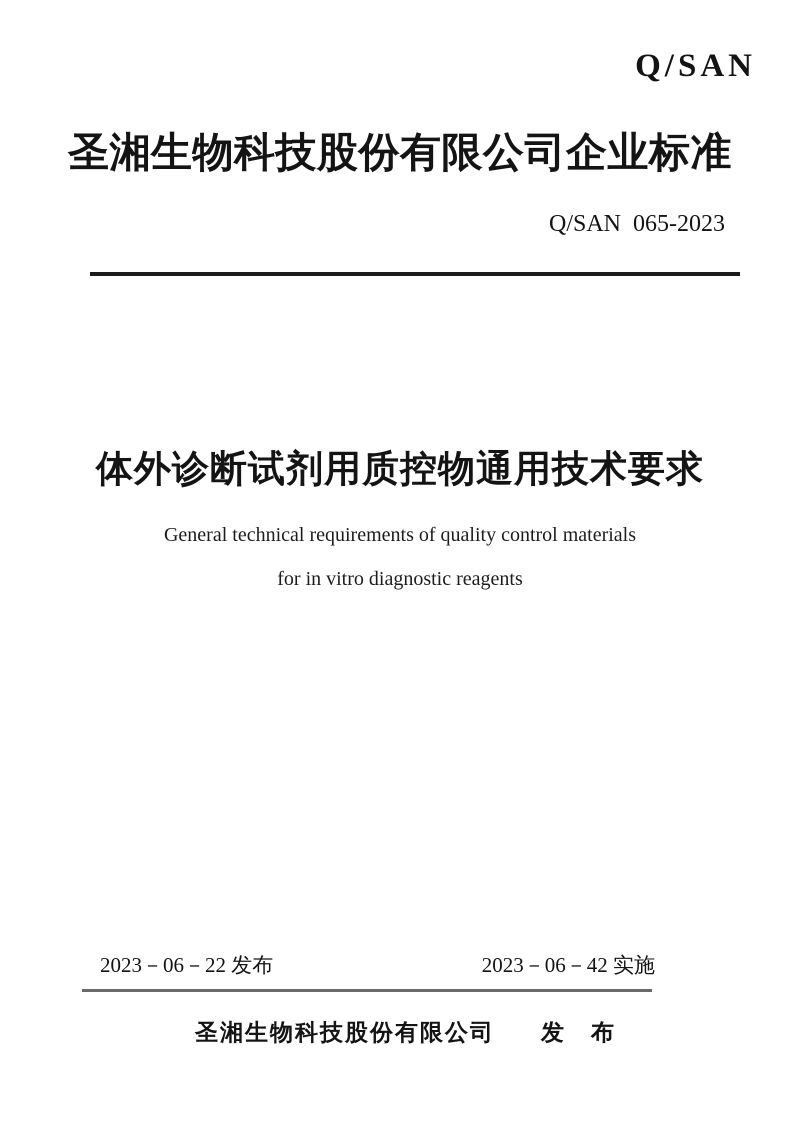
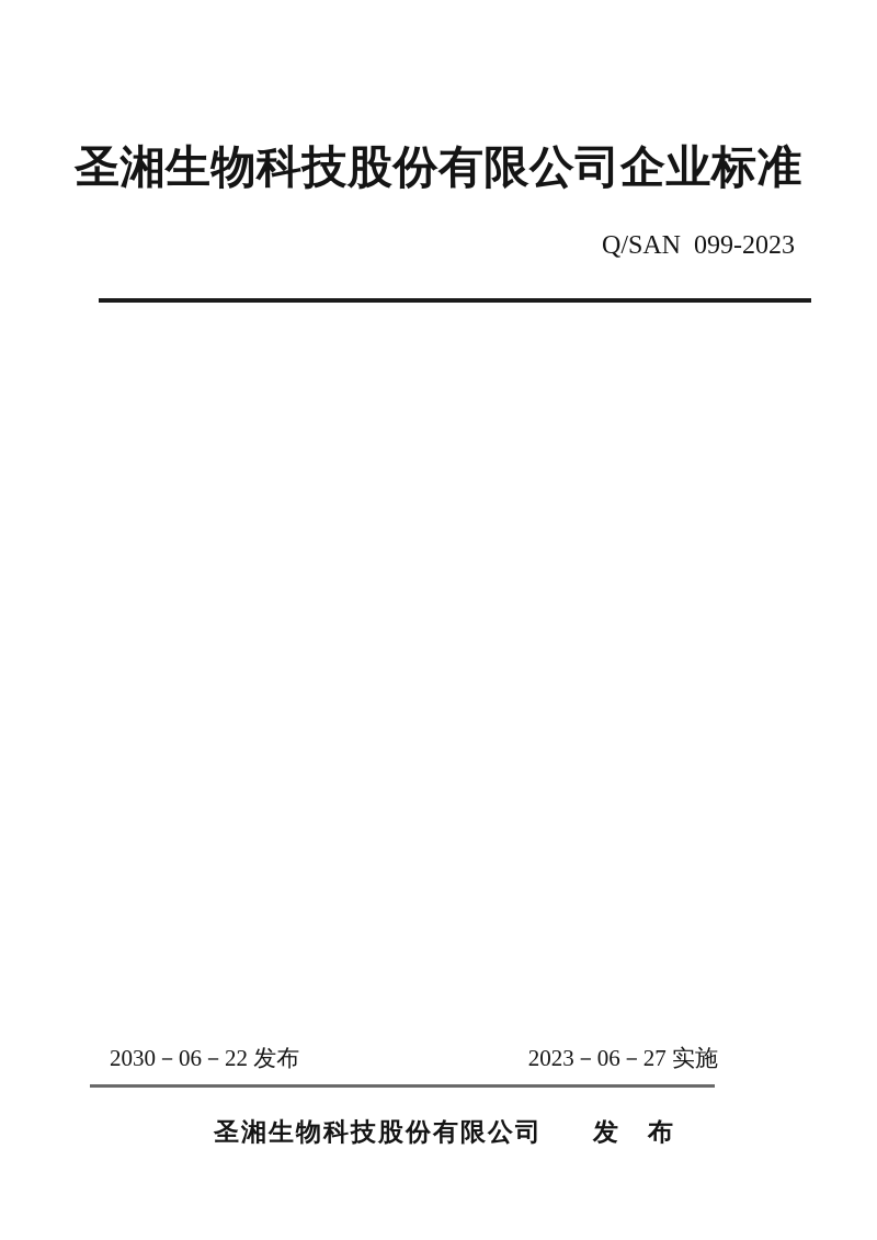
- Q/SAN
  圣湘生物科技股份有限公司企业标准
- Q/SAN 065-2023
+ Q/SAN 099-2023
- 体外诊断试剂用质控物通用技术要求
- General technical requirements of quality control materials
- for in vitro diagnostic reagents
- 2023－06－22 发布
+ 2030－06－22 发布
- 2023－06－42 实施
+ 2023－06－27 实施
  圣湘生物科技股份有限公司
  发 布
